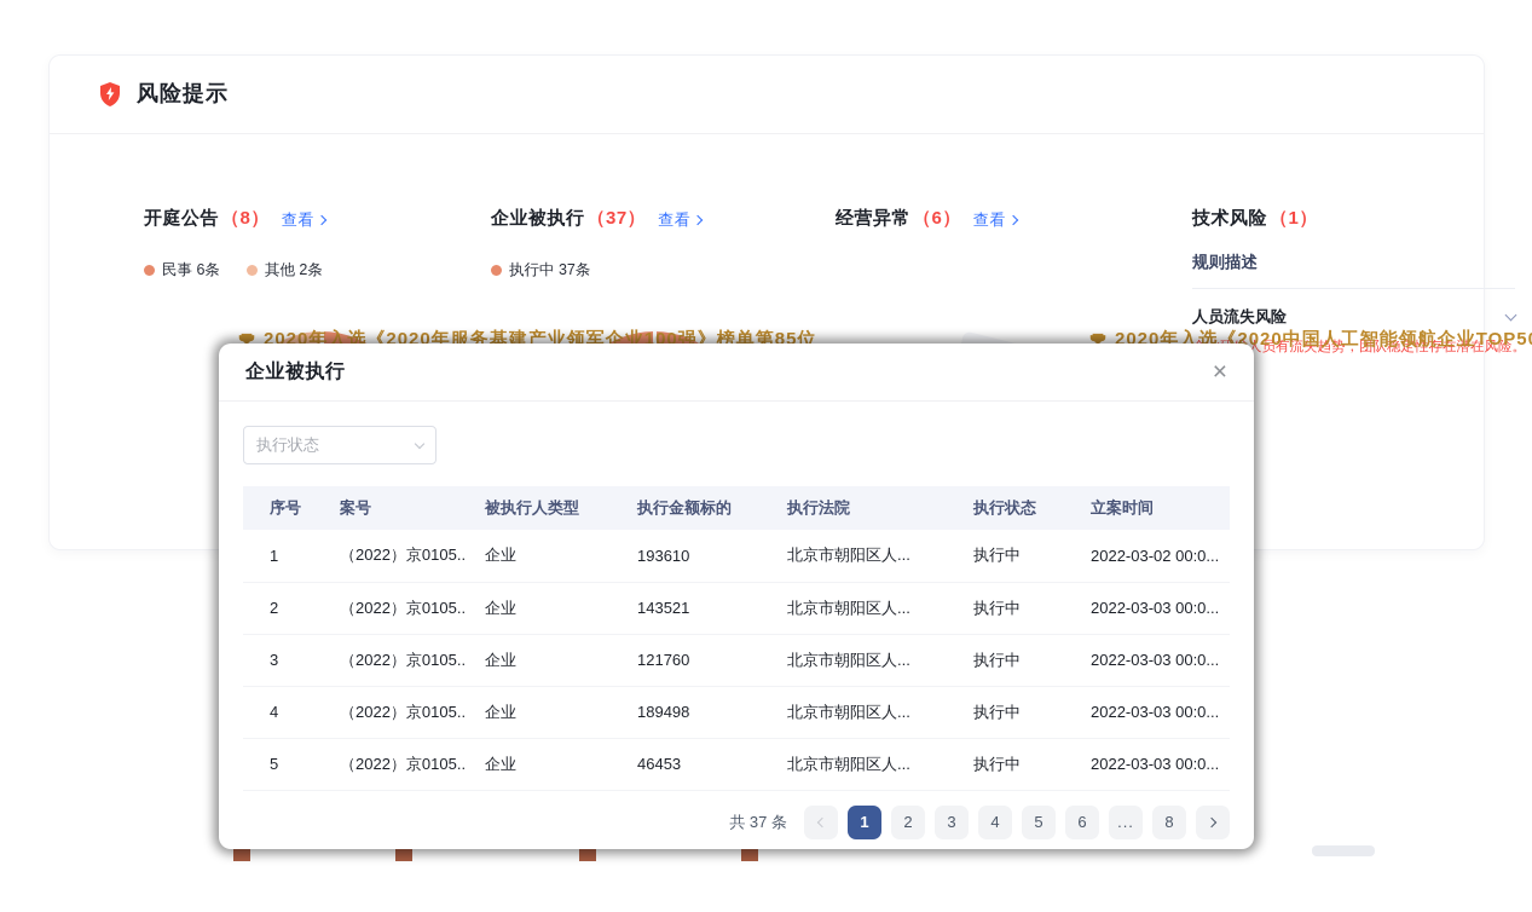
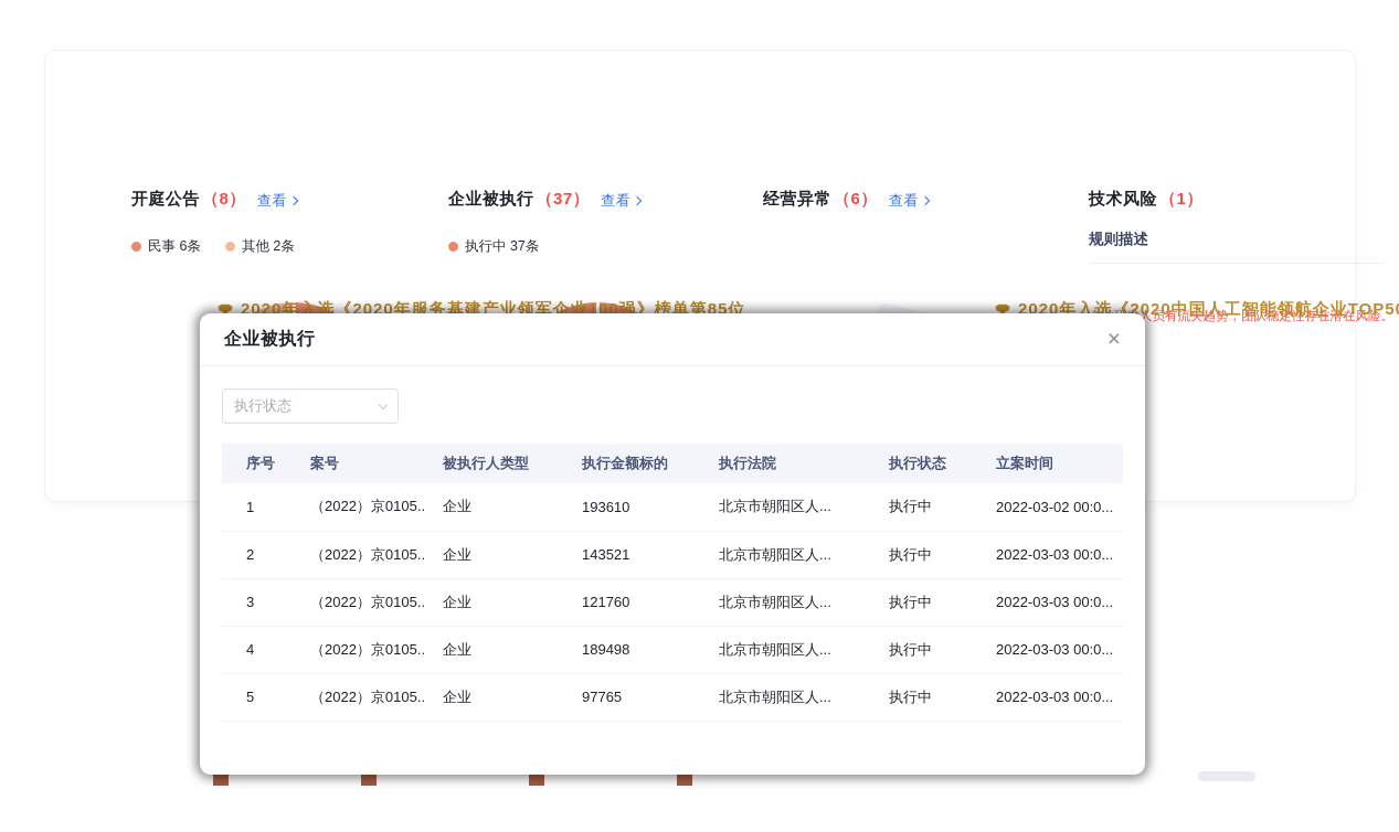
- 风险提示
  开庭公告
  （8）
  查看
  企业被执行
  （37）
  查看
  经营异常
  （6）
  查看
  技术风险
  （1）
  民事 6条
  其他 2条
  执行中 37条
  规则描述
- 人员流失风险
  人员有流失趋势，团队稳定性存在潜在风险。
  2020年入选《2020年服务基建产业领军企业100强》榜单第85位
  2020年入选《2020中国人工智能领航企业TOP5
  企业被执行
  ×
  执行状态
  序号	案号	被执行人类型	执行金额标的	执行法院	执行状态	立案时间
  1	（2022）京0105..	企业	193610	北京市朝阳区人...	执行中	2022-03-02 00:0...
  2	（2022）京0105..	企业	143521	北京市朝阳区人...	执行中	2022-03-03 00:0...
  3	（2022）京0105..	企业	121760	北京市朝阳区人...	执行中	2022-03-03 00:0...
  4	（2022）京0105..	企业	189498	北京市朝阳区人...	执行中	2022-03-03 00:0...
- 5	（2022）京0105..	企业	46453	北京市朝阳区人...	执行中	2022-03-03 00:0...
+ 5	（2022）京0105..	企业	97765	北京市朝阳区人...	执行中	2022-03-03 00:0...
- 共 37 条
- 1
- 2
- 3
- 4
- 5
- 6
- ...
- 8
